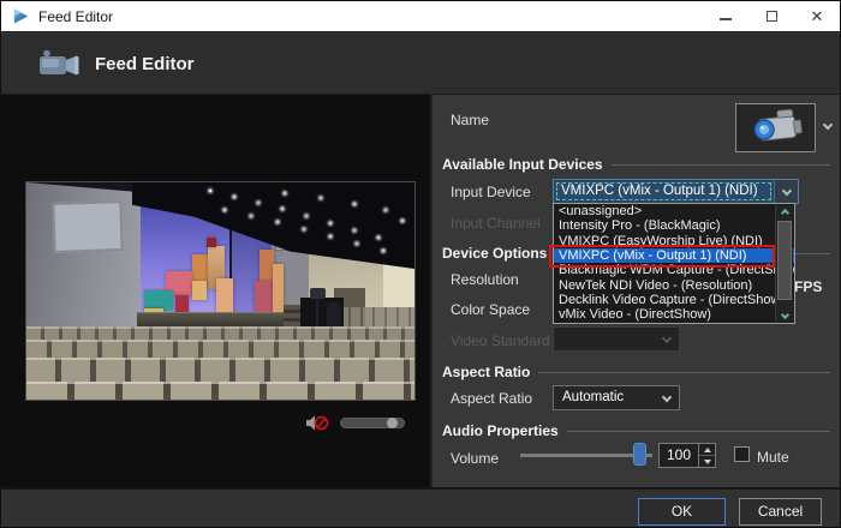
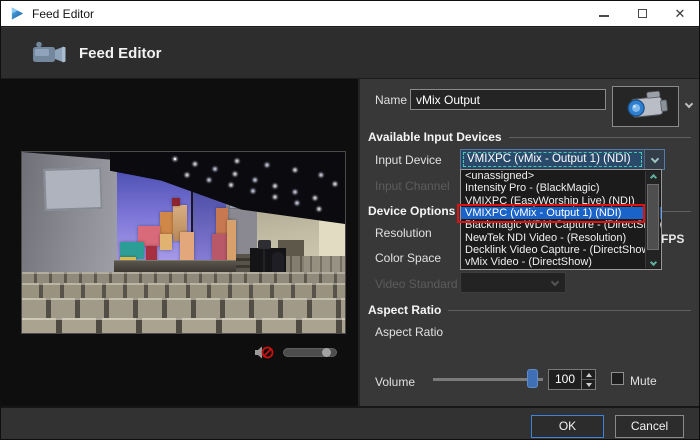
  Feed Editor
  ✕
  Feed Editor
  Name
+ vMix Output
  Available Input Devices
  Input Device
  VMIXPC (vMix - Output 1) (NDI)
  Input Channel
  Device Options
  Resolution
  FPS
  Color Space
  Video Standard
  <unassigned>
  Intensity Pro - (BlackMagic)
  VMIXPC (EasyWorship Live) (NDI)
  VMIXPC (vMix - Output 1) (NDI)
  Blackmagic WDM Capture - (DirectS
  NewTek NDI Video - (Resolution)
  Decklink Video Capture - (DirectSho
  vMix Video - (DirectShow)
  Aspect Ratio
  Aspect Ratio
- Automatic
- Audio Properties
  Volume
  100
  Mute
  OK
  Cancel
